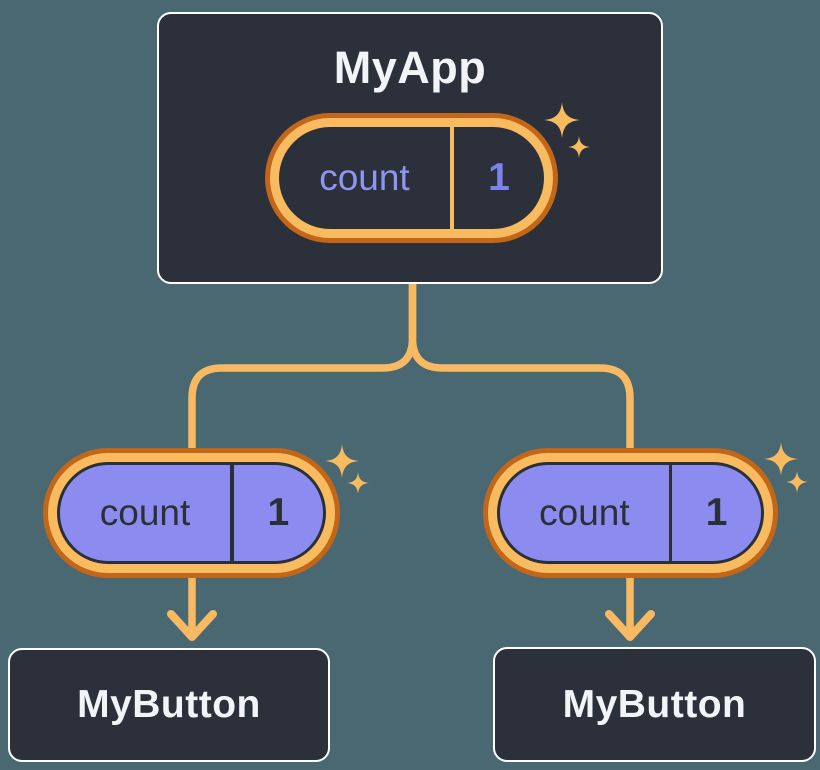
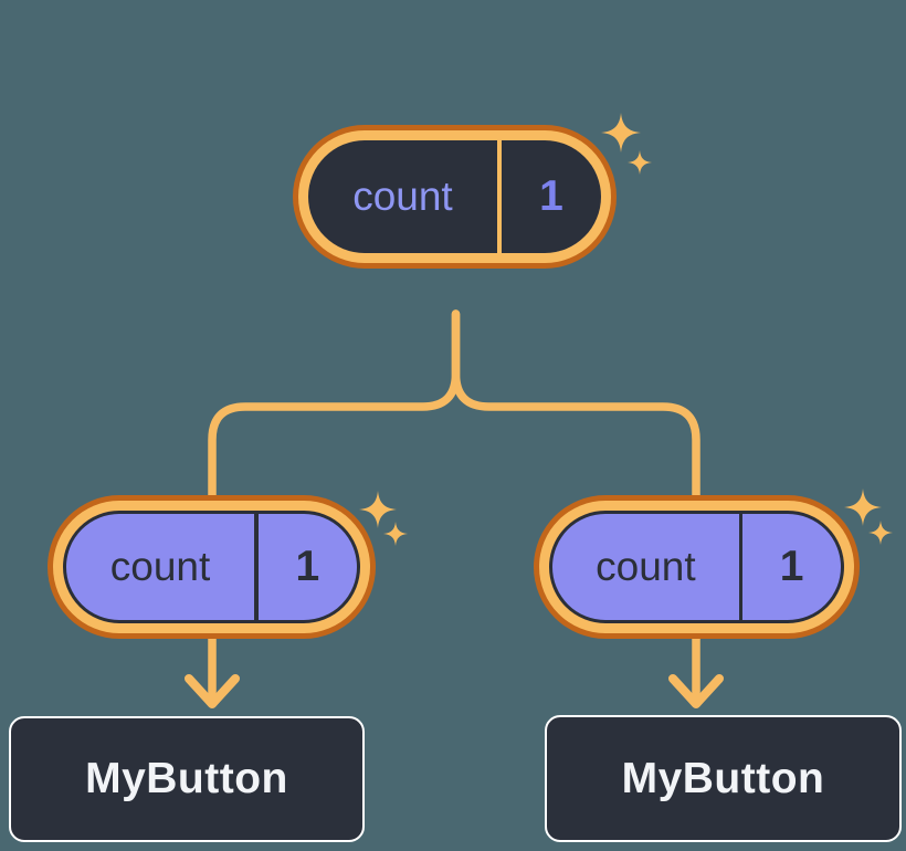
- MyApp
  count
  1
  count
  1
  count
  1
  MyButton
  MyButton
